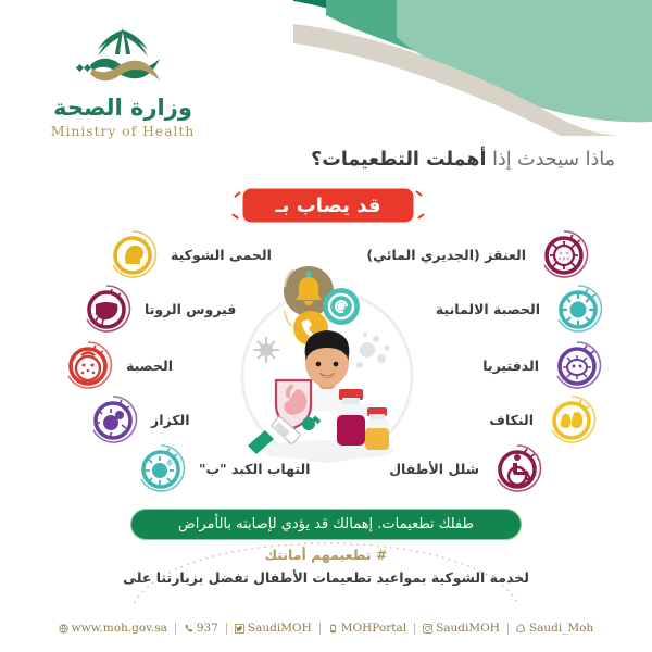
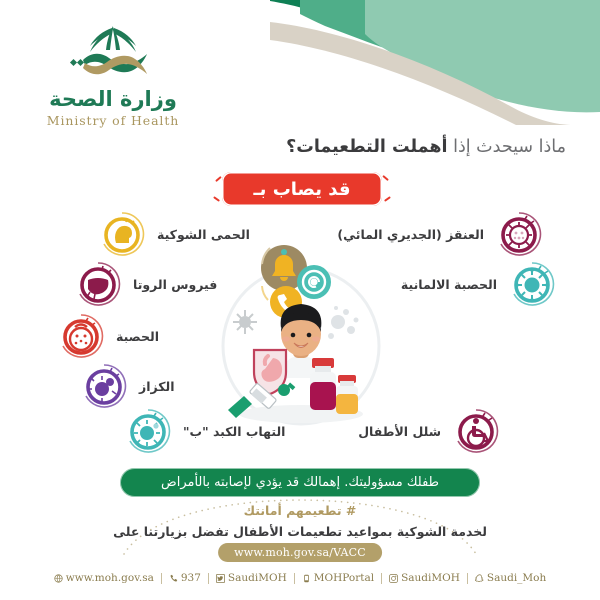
  وزارة الصحة
  Ministry of Health
  ماذا سيحدث إذا أهملت التطعيمات؟
  قد يصاب بـ
  الحمى الشوكية
  فيروس الروتا
  الحصبة
  الكزاز
  التهاب الكبد "ب"
  العنقز (الجديري المائي)
  الحصبة الالمانية
- الدفتيريا
- النكاف
  شلل الأطفال
- طفلك تطعيمات. إهمالك قد يؤدي لإصابته بالأمراض
+ طفلك مسؤوليتك. إهمالك قد يؤدي لإصابته بالأمراض
  # تطعيمهم أمانتك
  لخدمة الشوكية بمواعيد تطعيمات الأطفال تفضل بزيارتنا على
+ www.moh.gov.sa/VACC
  www.moh.gov.sa
  937
  SaudiMOH
  MOHPortal
  SaudiMOH
  Saudi_Moh
